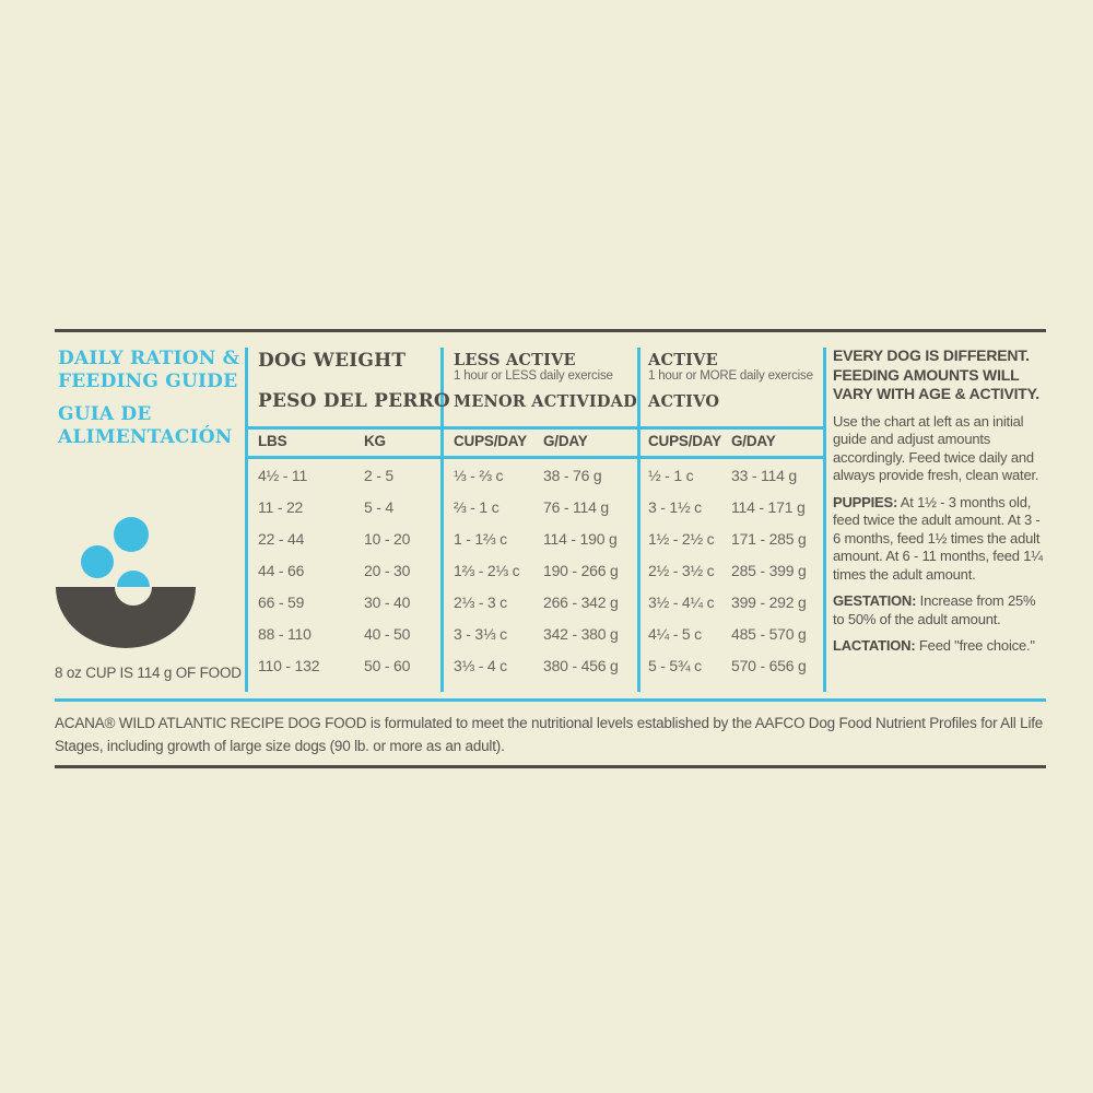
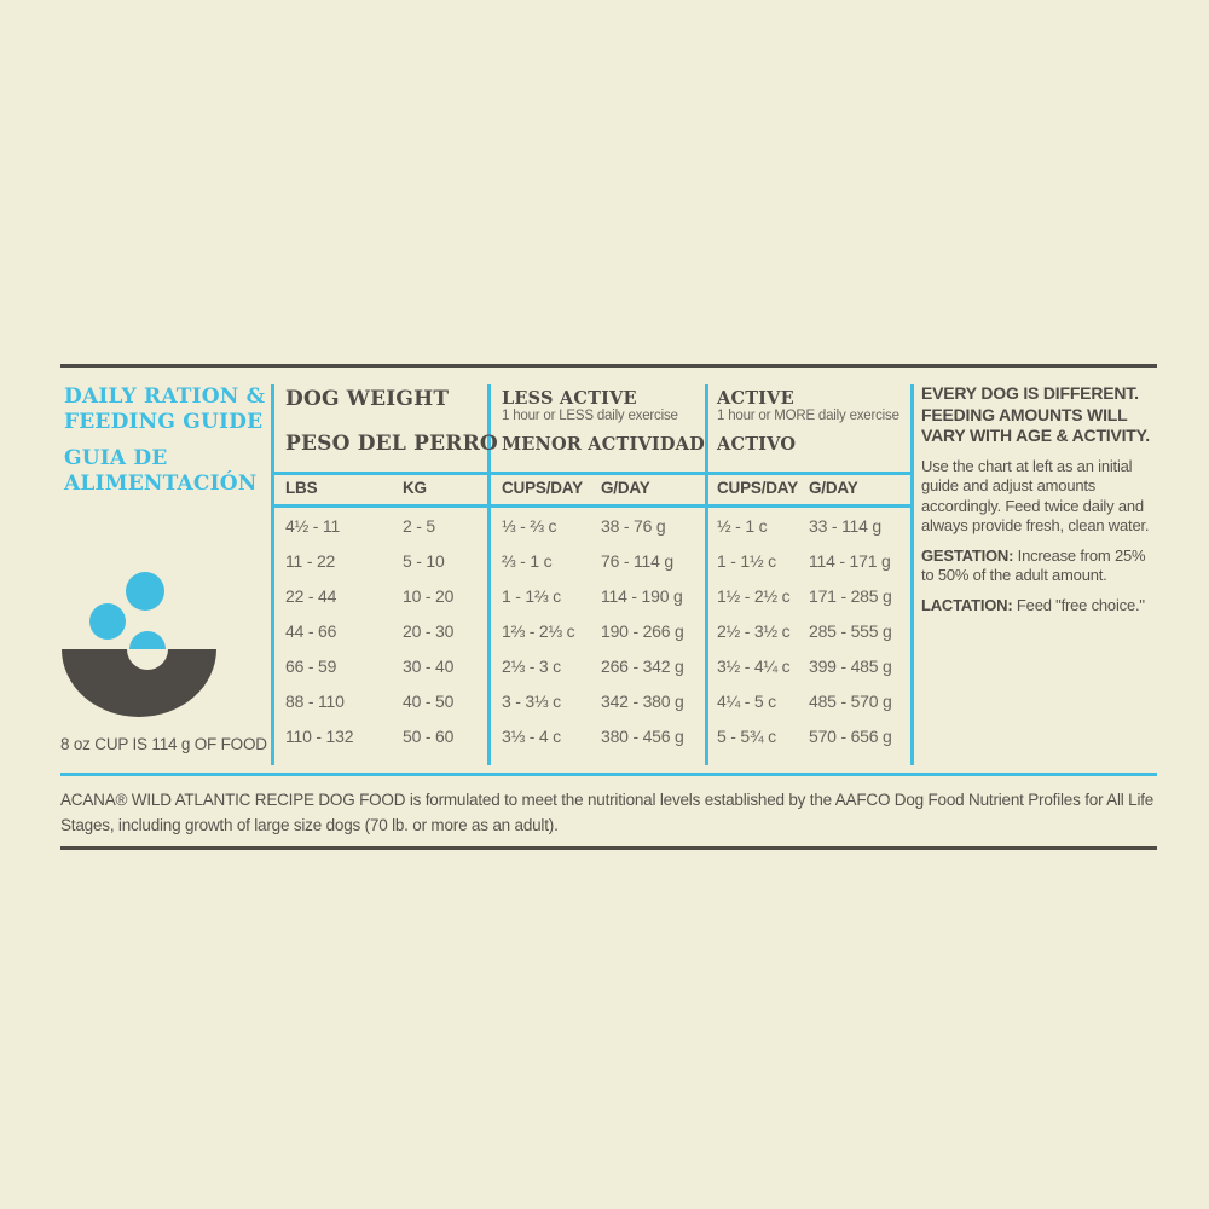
  DAILY RATION & FEEDING GUIDE
  GUIA DE ALIMENTACIÓN
  8 oz CUP IS 114 g OF FOOD
  DOG WEIGHT
  PESO DEL PERRO
  LESS ACTIVE
  1 hour or LESS daily exercise
  MENOR ACTIVIDAD
  ACTIVE
  1 hour or MORE daily exercise
  ACTIVO
  LBS
  KG
  CUPS/DAY
  G/DAY
  CUPS/DAY
  G/DAY
  4½ - 11
  2 - 5
  ⅓ - ⅔ c
  38 - 76 g
  ½ - 1 c
  33 - 114 g
  11 - 22
- 5 - 4
+ 5 - 10
  ⅔ - 1 c
  76 - 114 g
- 3 - 1½ c
+ 1 - 1½ c
  114 - 171 g
  22 - 44
  10 - 20
  1 - 1⅔ c
  114 - 190 g
  1½ - 2½ c
  171 - 285 g
  44 - 66
  20 - 30
  1⅔ - 2⅓ c
  190 - 266 g
  2½ - 3½ c
- 285 - 399 g
+ 285 - 555 g
  66 - 59
  30 - 40
  2⅓ - 3 c
  266 - 342 g
  3½ - 4¼ c
- 399 - 292 g
+ 399 - 485 g
  88 - 110
  40 - 50
  3 - 3⅓ c
  342 - 380 g
  4¼ - 5 c
  485 - 570 g
  110 - 132
  50 - 60
  3⅓ - 4 c
  380 - 456 g
  5 - 5¾ c
  570 - 656 g
  EVERY DOG IS DIFFERENT. FEEDING AMOUNTS WILL VARY WITH AGE & ACTIVITY.
  Use the chart at left as an initial guide and adjust amounts accordingly. Feed twice daily and always provide fresh, clean water.
- PUPPIES: At 1½ - 3 months old, feed twice the adult amount. At 3 - 6 months, feed 1½ times the adult amount. At 6 - 11 months, feed 1¼ times the adult amount.
  GESTATION: Increase from 25% to 50% of the adult amount.
  LACTATION: Feed "free choice."
- ACANA® WILD ATLANTIC RECIPE DOG FOOD is formulated to meet the nutritional levels established by the AAFCO Dog Food Nutrient Profiles for All Life Stages, including growth of large size dogs (90 lb. or more as an adult).
+ ACANA® WILD ATLANTIC RECIPE DOG FOOD is formulated to meet the nutritional levels established by the AAFCO Dog Food Nutrient Profiles for All Life Stages, including growth of large size dogs (70 lb. or more as an adult).
